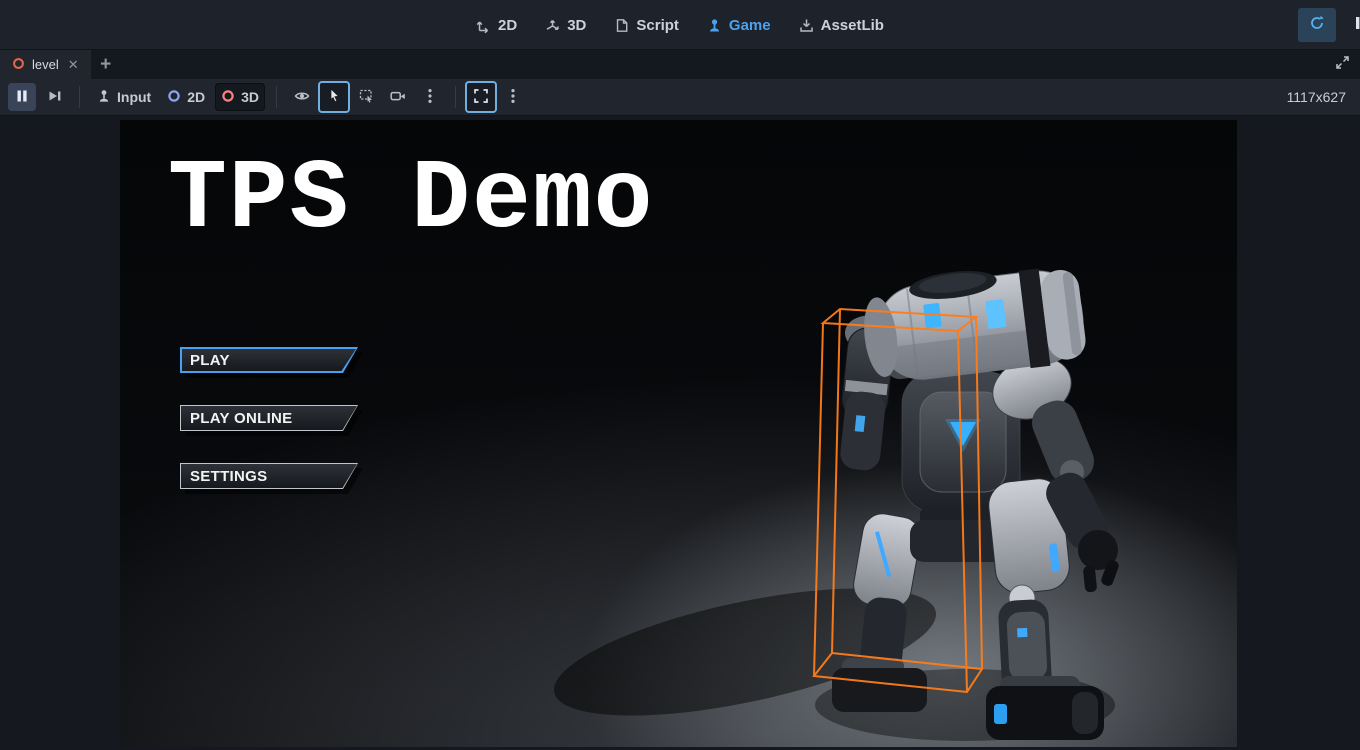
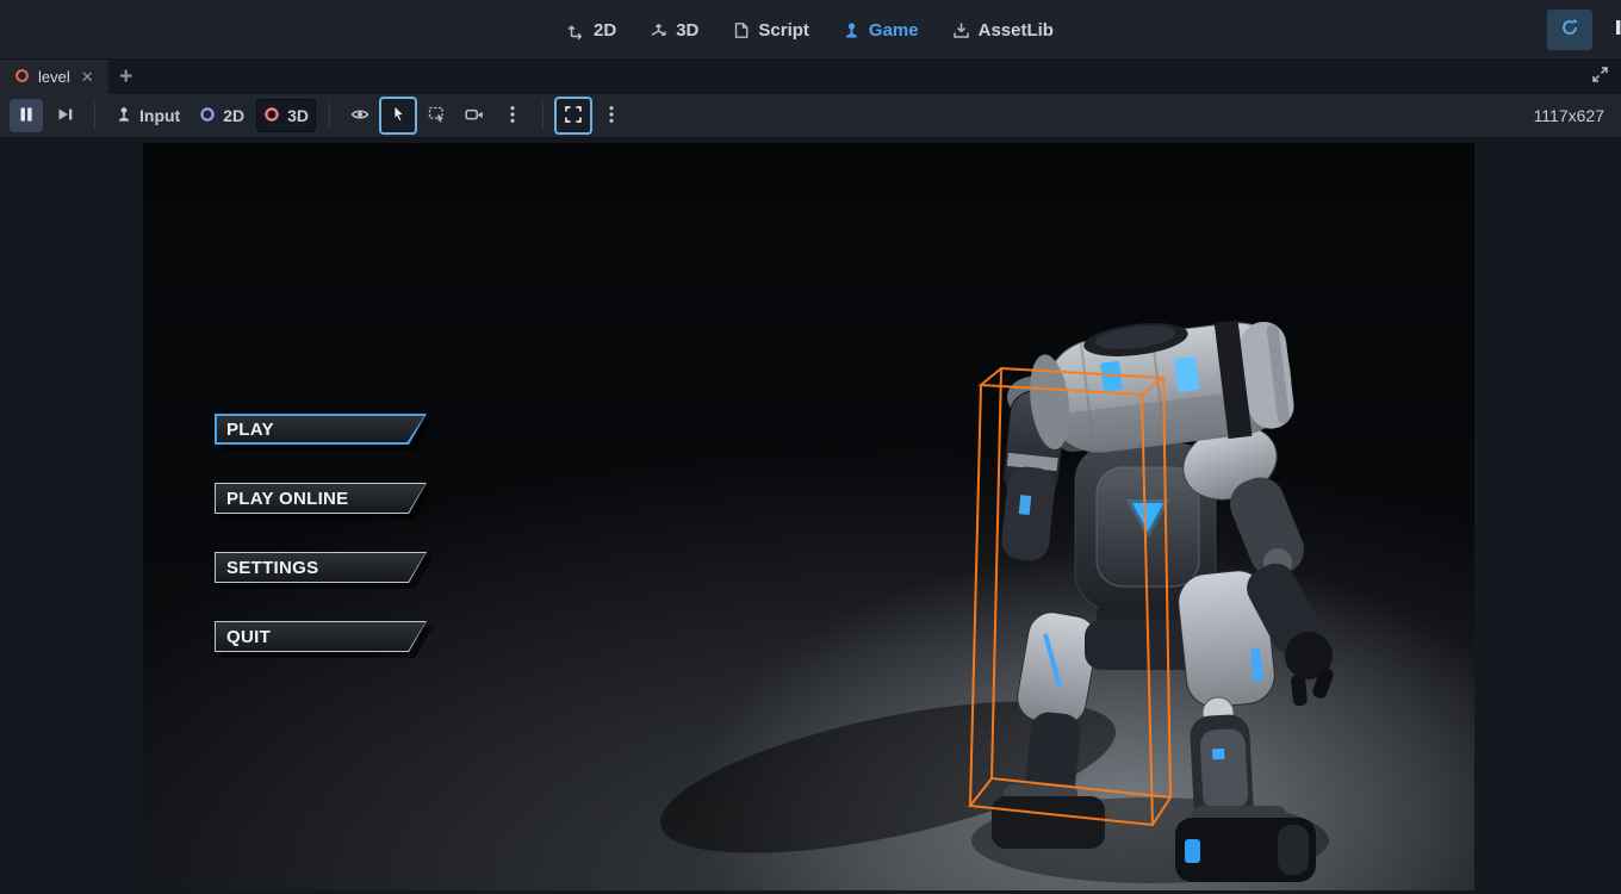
  2D
  3D
  Script
  Game
  AssetLib
  level
  ✕
  +
  Input
  2D
  3D
  1117x627
- TPS Demo
  PLAY
  PLAY ONLINE
  SETTINGS
+ QUIT
